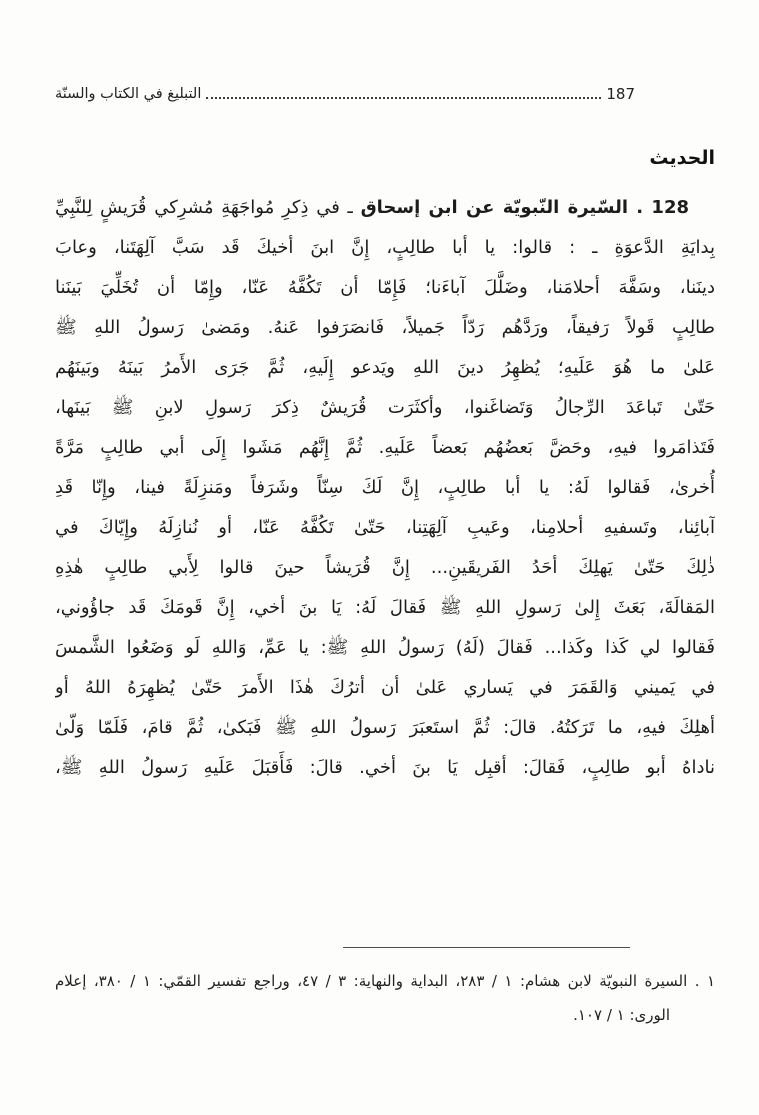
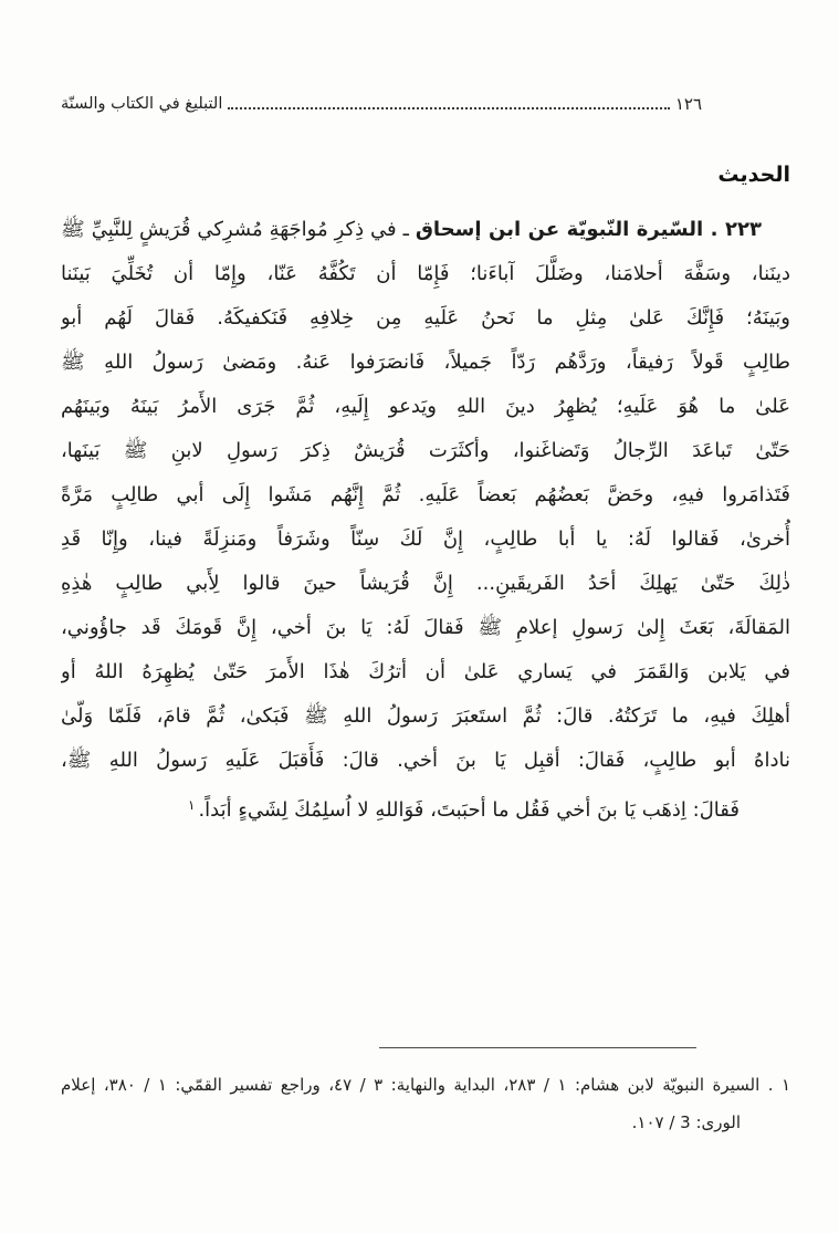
  التبليغ في الكتاب والسنّة
- 187
+ ١٢٦
  الحديث
- 128 . السّيرة النّبويّة عن ابن إسحاق ـ في ذِكرِ مُواجَهَةِ مُشرِكي قُرَيشٍ لِلنَّبِيِّ
+ ٢٢٣ . السّيرة النّبويّة عن ابن إسحاق ـ في ذِكرِ مُواجَهَةِ مُشرِكي قُرَيشٍ لِلنَّبِيِّ ﷺ
- بِدايَةِ الدَّعوَةِ ـ : قالوا: يا أبا طالِبٍ، إِنَّ ابنَ أخيكَ قَد سَبَّ آلِهَتَنا، وعابَ
  دينَنا، وسَفَّهَ أحلامَنا، وضَلَّلَ آباءَنا؛ فَإِمّا أن تَكُفَّهُ عَنّا، وإِمّا أن تُخَلِّيَ بَينَنا
+ وبَينَهُ؛ فَإِنَّكَ عَلىٰ مِثلِ ما نَحنُ عَلَيهِ مِن خِلافِهِ فَنَكفيكَهُ. فَقالَ لَهُم أبو
  طالِبٍ قَولاً رَفيقاً، ورَدَّهُم رَدّاً جَميلاً، فَانصَرَفوا عَنهُ. ومَضىٰ رَسولُ اللهِ ﷺ
  عَلىٰ ما هُوَ عَلَيهِ؛ يُظهِرُ دينَ اللهِ ويَدعو إِلَيهِ، ثُمَّ جَرَى الأَمرُ بَينَهُ وبَينَهُم
  حَتّىٰ تَباعَدَ الرِّجالُ وَتَضاغَنوا، وأكثَرَت قُرَيشٌ ذِكرَ رَسولِ لابنِ ﷺ بَينَها،
  فَتَذامَروا فيهِ، وحَضَّ بَعضُهُم بَعضاً عَلَيهِ. ثُمَّ إِنَّهُم مَشَوا إِلَى أبي طالِبٍ مَرَّةً
  أُخرىٰ، فَقالوا لَهُ: يا أبا طالِبٍ، إِنَّ لَكَ سِنّاً وشَرَفاً ومَنزِلَةً فينا، وإِنّا قَدِ
- آبائِنا، وتَسفيهِ أحلامِنا، وعَيبِ آلِهَتِنا، حَتّىٰ تَكُفَّهُ عَنّا، أو نُنازِلَهُ وإِيّاكَ في
  ذٰلِكَ حَتّىٰ يَهلِكَ أحَدُ الفَريقَينِ... إِنَّ قُرَيشاً حينَ قالوا لِأَبي طالِبٍ هٰذِهِ
- المَقالَةَ، بَعَثَ إِلىٰ رَسولِ اللهِ ﷺ فَقالَ لَهُ: يَا بنَ أخي، إِنَّ قَومَكَ قَد جاؤُوني،
+ المَقالَةَ، بَعَثَ إِلىٰ رَسولِ إعلامِ ﷺ فَقالَ لَهُ: يَا بنَ أخي، إِنَّ قَومَكَ قَد جاؤُوني،
- فَقالوا لي كَذا وكَذا... فَقالَ (لَهُ) رَسولُ اللهِ ﷺ: يا عَمِّ، وَاللهِ لَو وَضَعُوا الشَّمسَ
- في يَميني وَالقَمَرَ في يَساري عَلىٰ أن أترُكَ هٰذَا الأَمرَ حَتّىٰ يُظهِرَهُ اللهُ أو
+ في يَلابن وَالقَمَرَ في يَساري عَلىٰ أن أترُكَ هٰذَا الأَمرَ حَتّىٰ يُظهِرَهُ اللهُ أو
  أهلِكَ فيهِ، ما تَرَكتُهُ. قالَ: ثُمَّ استَعبَرَ رَسولُ اللهِ ﷺ فَبَكىٰ، ثُمَّ قامَ، فَلَمّا وَلّىٰ
  ناداهُ أبو طالِبٍ، فَقالَ: أقبِل يَا بنَ أخي. قالَ: فَأَقبَلَ عَلَيهِ رَسولُ اللهِ ﷺ،
+ فَقالَ: اِذهَب يَا بنَ أخي فَقُل ما أحبَبتَ، فَوَاللهِ لا اُسلِمُكَ لِشَيءٍ أبَداً.١
  ١ . السيرة النبويّة لابن هشام: ١ / ٢٨٣، البداية والنهاية: ٣ / ٤٧، وراجع تفسير القمّي: ١ / ٣٨٠، إعلام
- الورى: ١ / ١٠٧.
+ الورى: 3 / ١٠٧.
